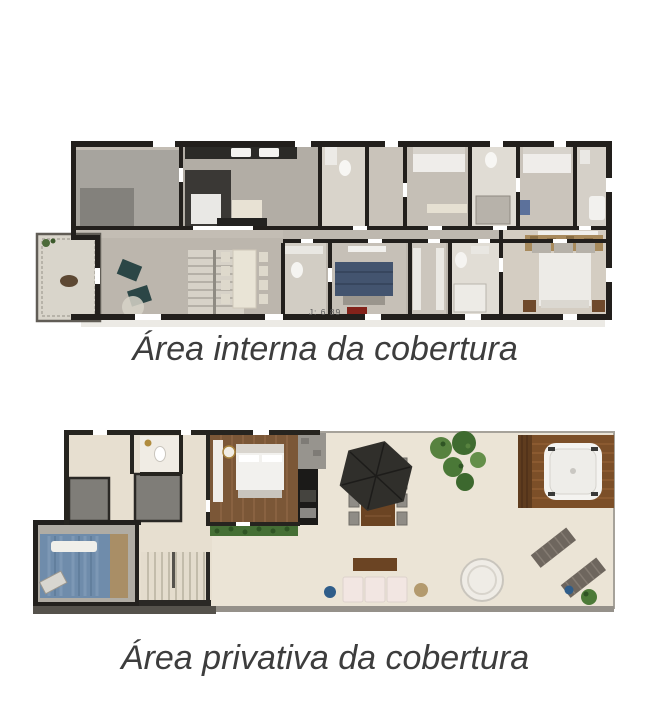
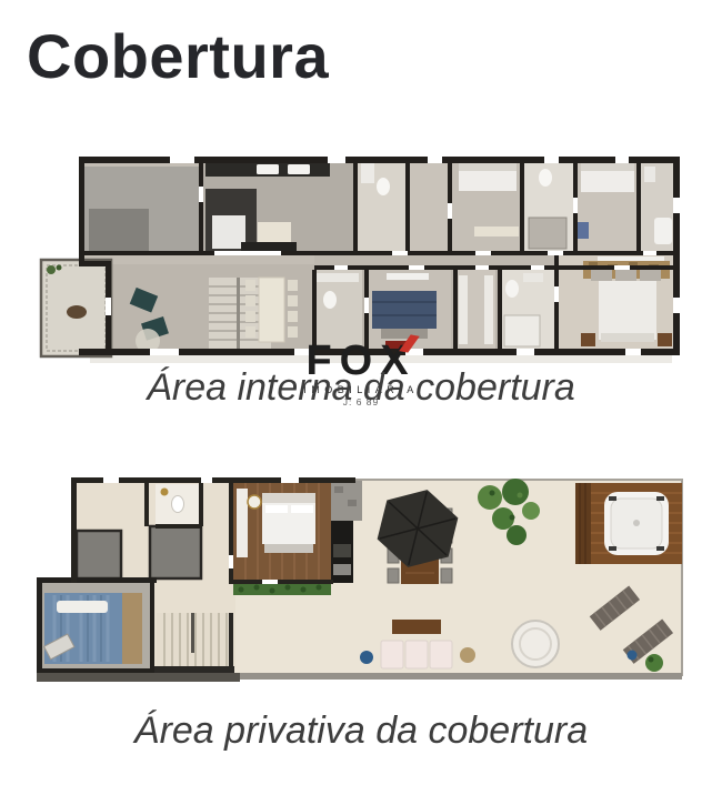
+ Cobertura
+ FOX
+ IMOBILIÁRIA
  J: 6 89
  Área interna da cobertura
  Área privativa da cobertura
